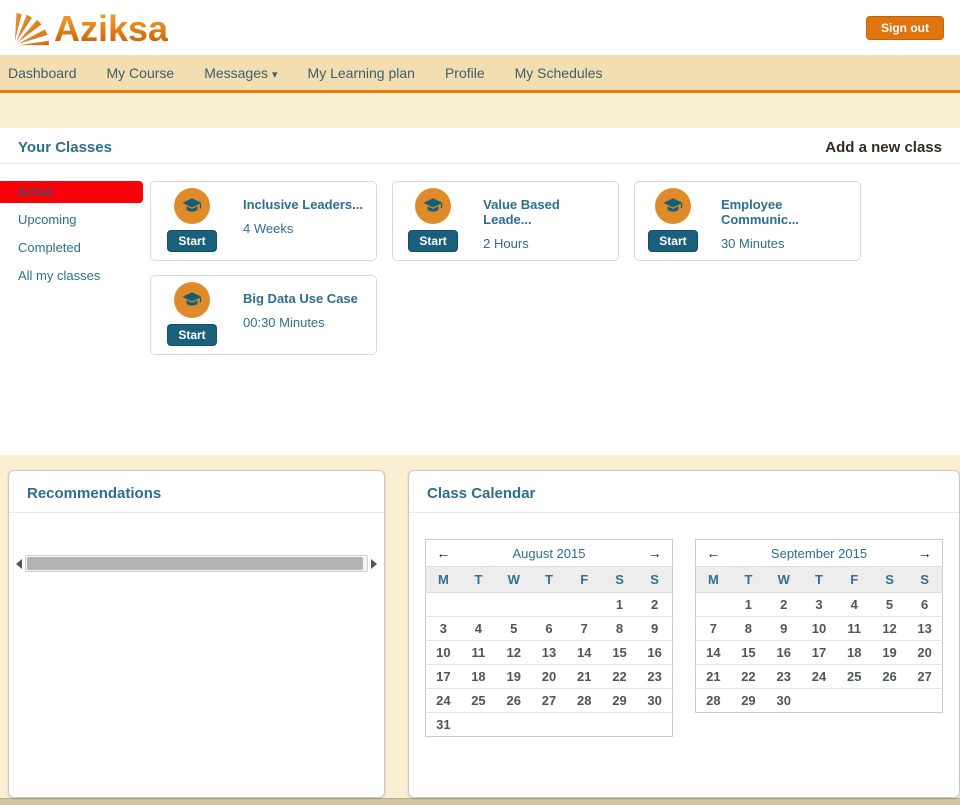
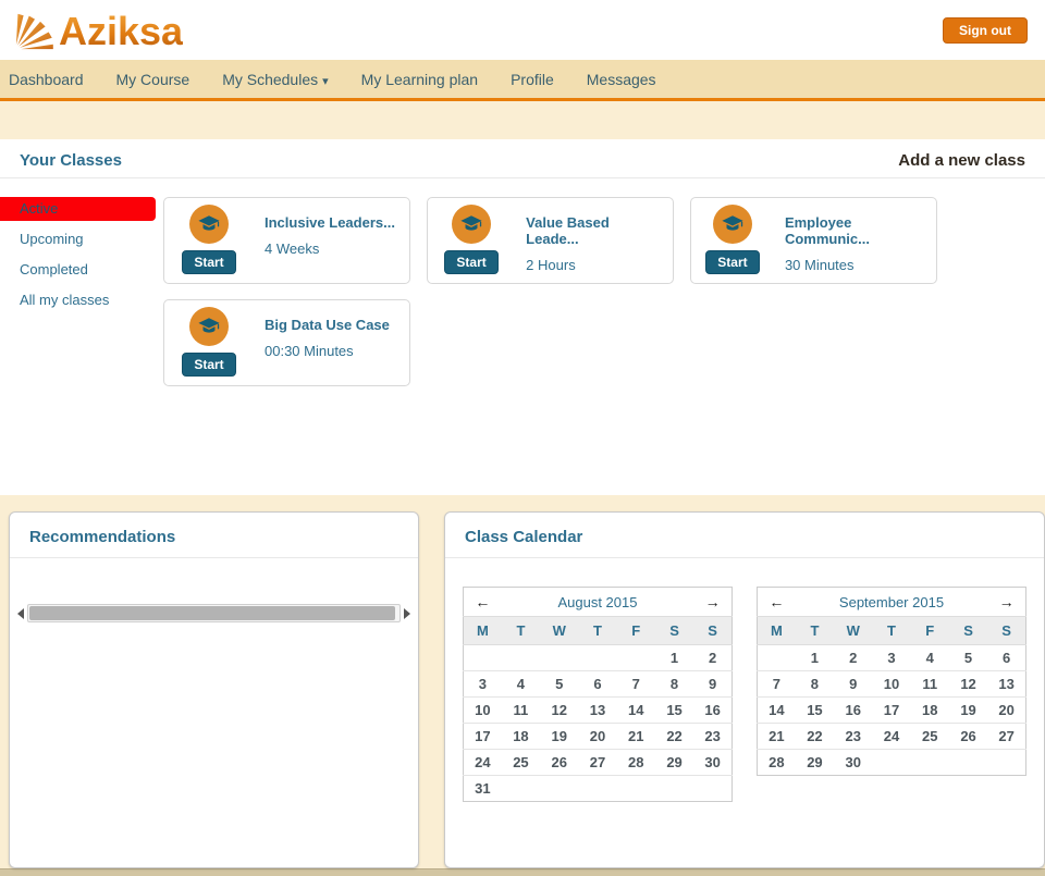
  Aziksa
  Sign out
  Dashboard
  My Course
- Messages ▾
+ My Schedules ▾
  My Learning plan
  Profile
- My Schedules
+ Messages
  Your Classes
  Add a new class
  Active
  Upcoming
  Completed
  All my classes
  Start
  Inclusive Leaders...
  4 Weeks
  Start
  Value Based Leade...
  2 Hours
  Start
  Employee Communic...
  30 Minutes
  Start
  Big Data Use Case
  00:30 Minutes
  Recommendations
  Class Calendar
  ←	August 2015	→
  M	T	W	T	F	S	S
  					1	2
  3	4	5	6	7	8	9
  10	11	12	13	14	15	16
  17	18	19	20	21	22	23
  24	25	26	27	28	29	30
  31
  ←	September 2015	→
  M	T	W	T	F	S	S
  	1	2	3	4	5	6
  7	8	9	10	11	12	13
  14	15	16	17	18	19	20
  21	22	23	24	25	26	27
  28	29	30
